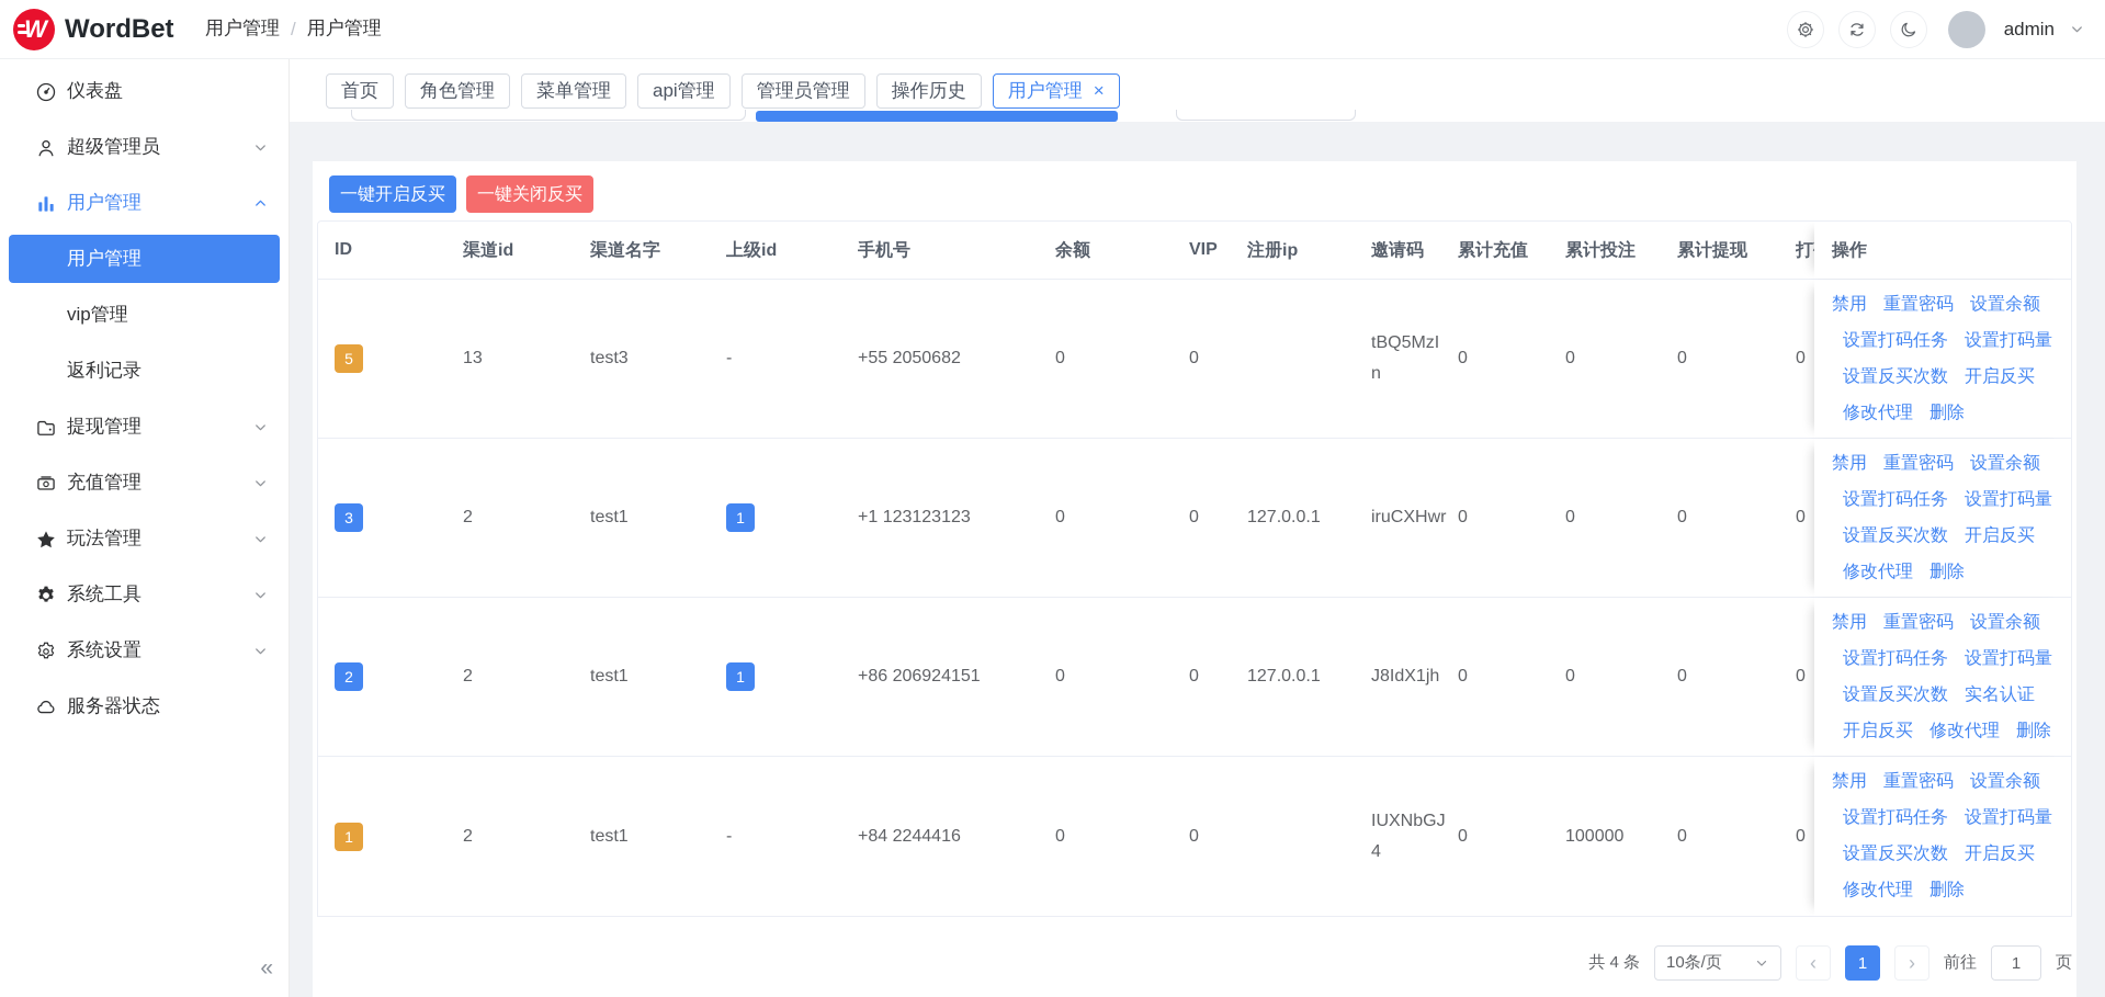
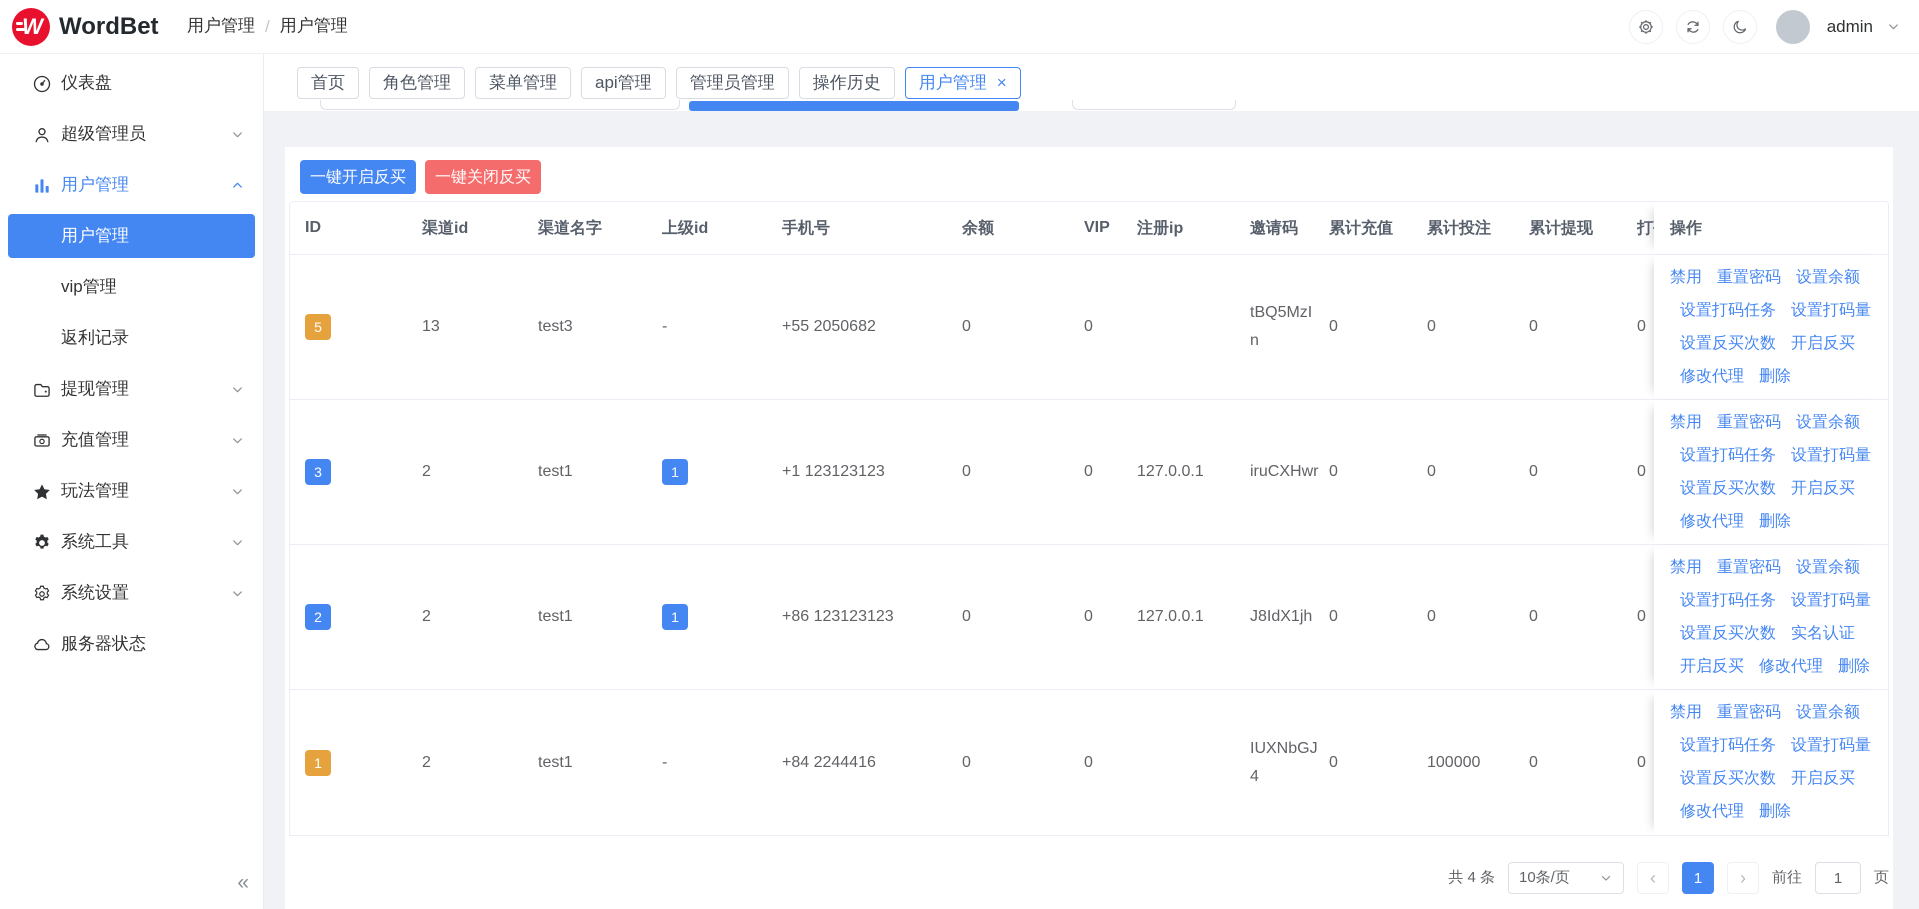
  W
  WordBet
  用户管理
  /
  用户管理
  admin
  仪表盘
  超级管理员
  用户管理
  用户管理
  vip管理
  返利记录
  提现管理
  充值管理
  玩法管理
  系统工具
  系统设置
  服务器状态
  «
  首页
  角色管理
  菜单管理
  api管理
  管理员管理
  操作历史
  用户管理
  ×
  一键开启反买
  一键关闭反买
  ID
  渠道id
  渠道名字
  上级id
  手机号
  余额
  VIP
  注册ip
  邀请码
  累计充值
  累计投注
  累计提现
  操作
  5
  13
  test3
  -
  +55 2050682
  0
  0
  tBQ5MzIn
  0
  0
  0
  0
  禁用
  重置密码
  设置余额
  设置打码任务
  设置打码量
  设置反买次数
  开启反买
  修改代理
  删除
  3
  2
  test1
  1
  +1 123123123
  0
  0
  127.0.0.1
  iruCXHwr
  0
  0
  0
  0
  禁用
  重置密码
  设置余额
  设置打码任务
  设置打码量
  设置反买次数
  开启反买
  修改代理
  删除
  2
  2
  test1
  1
- +86 206924151
+ +86 123123123
  0
  0
  127.0.0.1
  J8IdX1jh
  0
  0
  0
  0
  禁用
  重置密码
  设置余额
  设置打码任务
  设置打码量
  设置反买次数
  实名认证
  开启反买
  修改代理
  删除
  1
  2
  test1
  -
  +84 2244416
  0
  0
  IUXNbGJ4
  0
  100000
  0
  0
  禁用
  重置密码
  设置余额
  设置打码任务
  设置打码量
  设置反买次数
  开启反买
  修改代理
  删除
  共 4 条
  10条/页
  ‹
  1
  ›
  前往
  1
  页
